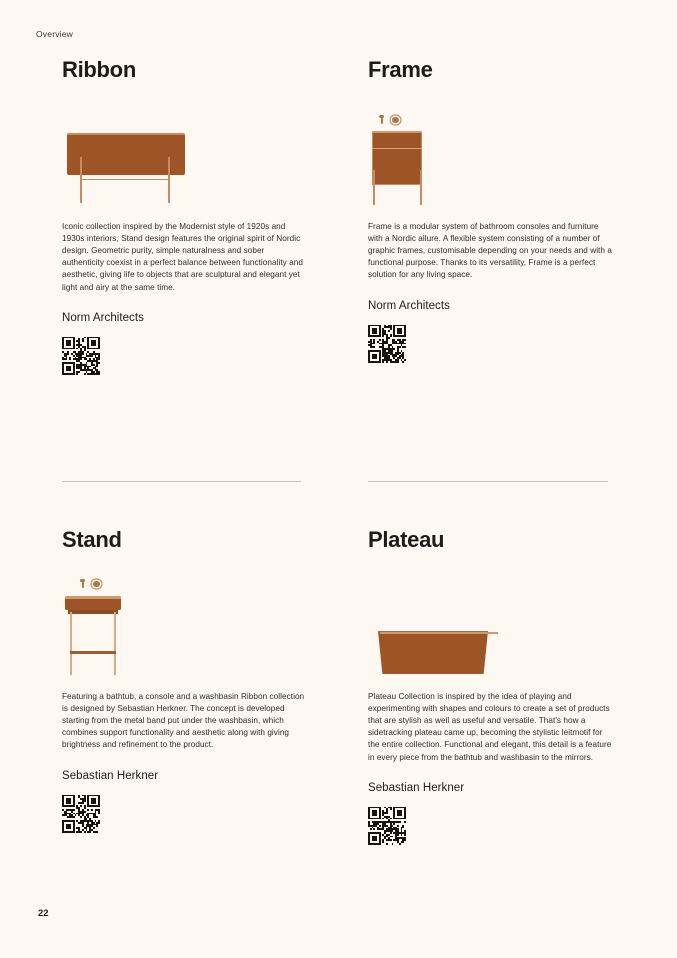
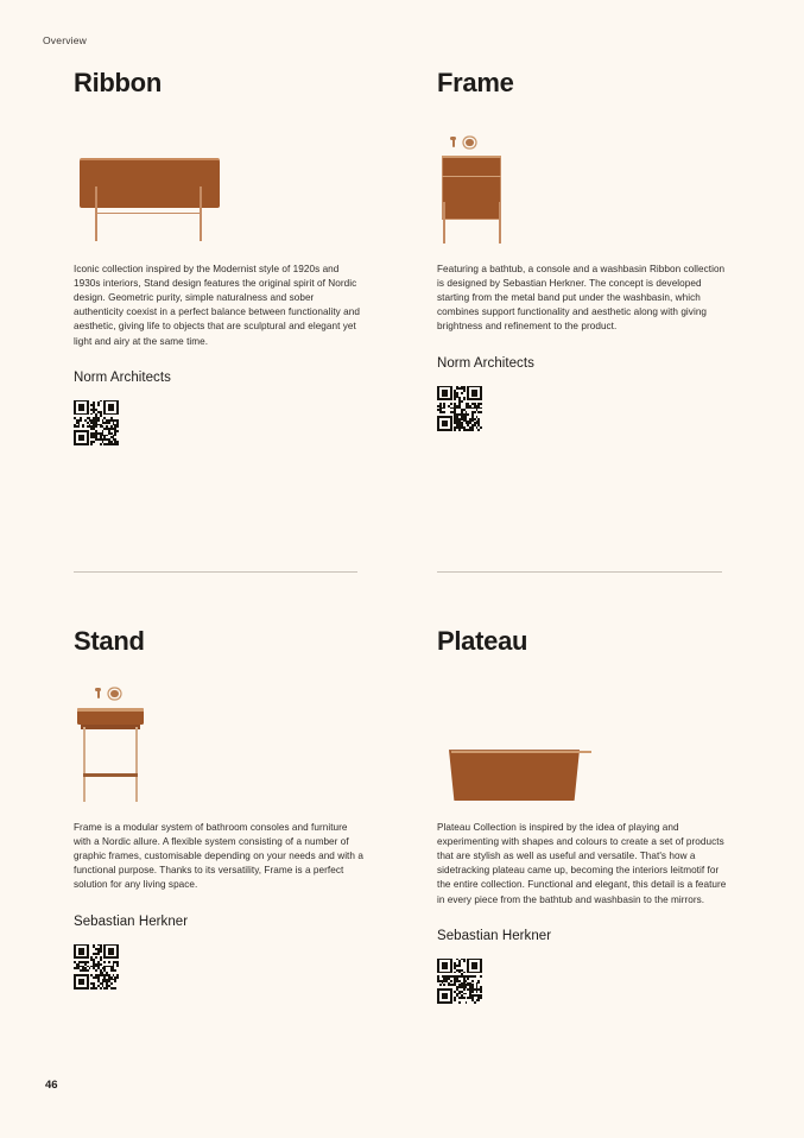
  Overview
  Ribbon
  Iconic collection inspired by the Modernist style of 1920s and 1930s interiors, Stand design features the original spirit of Nordic design. Geometric purity, simple naturalness and sober authenticity coexist in a perfect balance between functionality and aesthetic, giving life to objects that are sculptural and elegant yet light and airy at the same time.
  Norm Architects
  Frame
- Frame is a modular system of bathroom consoles and furniture with a Nordic allure. A flexible system consisting of a number of graphic frames, customisable depending on your needs and with a functional purpose. Thanks to its versatility, Frame is a perfect solution for any living space.
+ Featuring a bathtub, a console and a washbasin Ribbon collection is designed by Sebastian Herkner. The concept is developed starting from the metal band put under the washbasin, which combines support functionality and aesthetic along with giving brightness and refinement to the product.
  Norm Architects
  Stand
- Featuring a bathtub, a console and a washbasin Ribbon collection is designed by Sebastian Herkner. The concept is developed starting from the metal band put under the washbasin, which combines support functionality and aesthetic along with giving brightness and refinement to the product.
+ Frame is a modular system of bathroom consoles and furniture with a Nordic allure. A flexible system consisting of a number of graphic frames, customisable depending on your needs and with a functional purpose. Thanks to its versatility, Frame is a perfect solution for any living space.
  Sebastian Herkner
  Plateau
- Plateau Collection is inspired by the idea of playing and experimenting with shapes and colours to create a set of products that are stylish as well as useful and versatile. That's how a sidetracking plateau came up, becoming the stylistic leitmotif for the entire collection. Functional and elegant, this detail is a feature in every piece from the bathtub and washbasin to the mirrors.
+ Plateau Collection is inspired by the idea of playing and experimenting with shapes and colours to create a set of products that are stylish as well as useful and versatile. That's how a sidetracking plateau came up, becoming the interiors leitmotif for the entire collection. Functional and elegant, this detail is a feature in every piece from the bathtub and washbasin to the mirrors.
  Sebastian Herkner
- 22
+ 46
